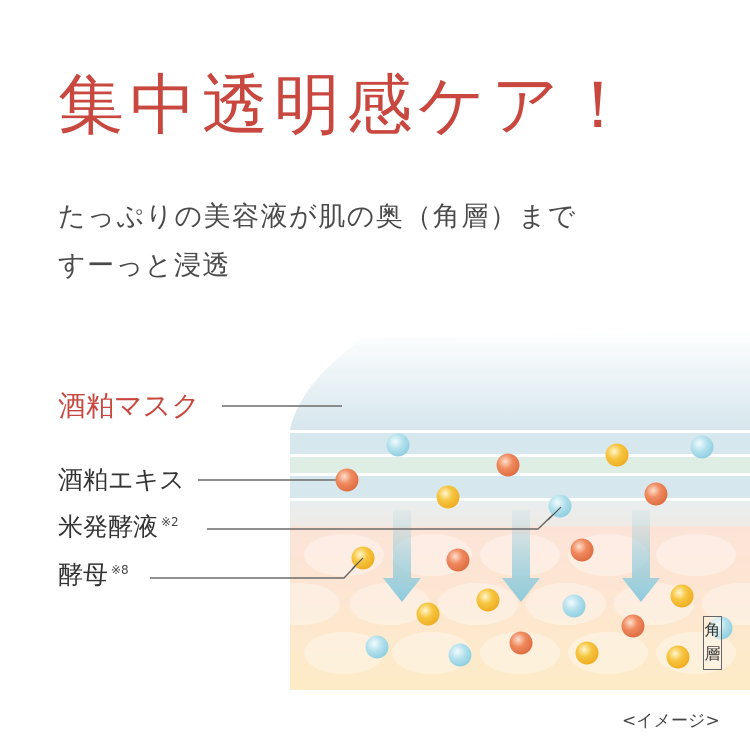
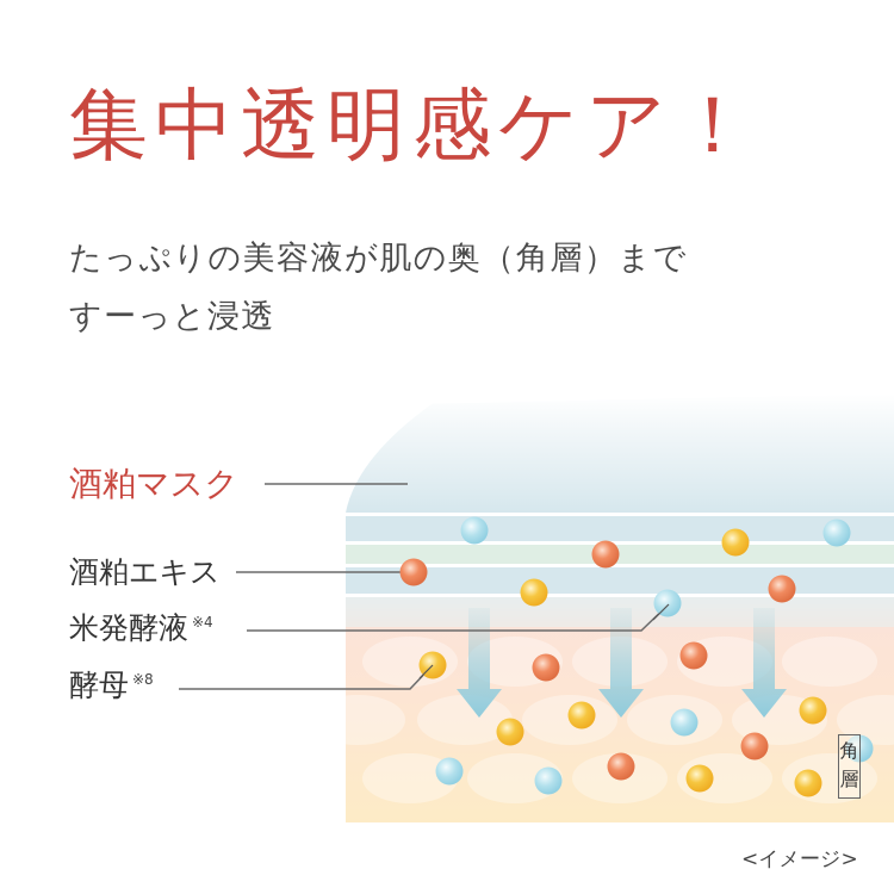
  集中透明感ケア！
  たっぷりの美容液が肌の奥（角層）まで
  すーっと浸透
  酒粕マスク
  酒粕エキス
- 米発酵液 ※2
+ 米発酵液 ※4
  酵母 ※8
  角
  層
  <イメージ>
